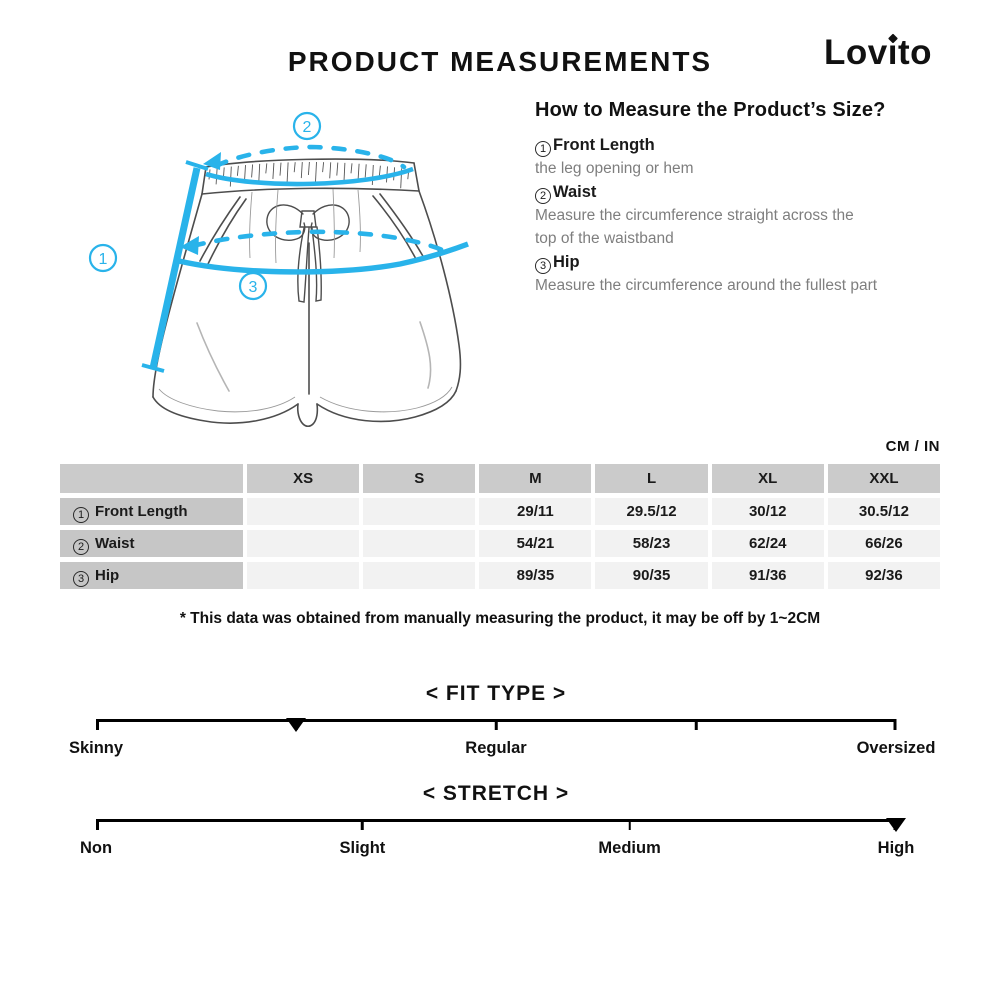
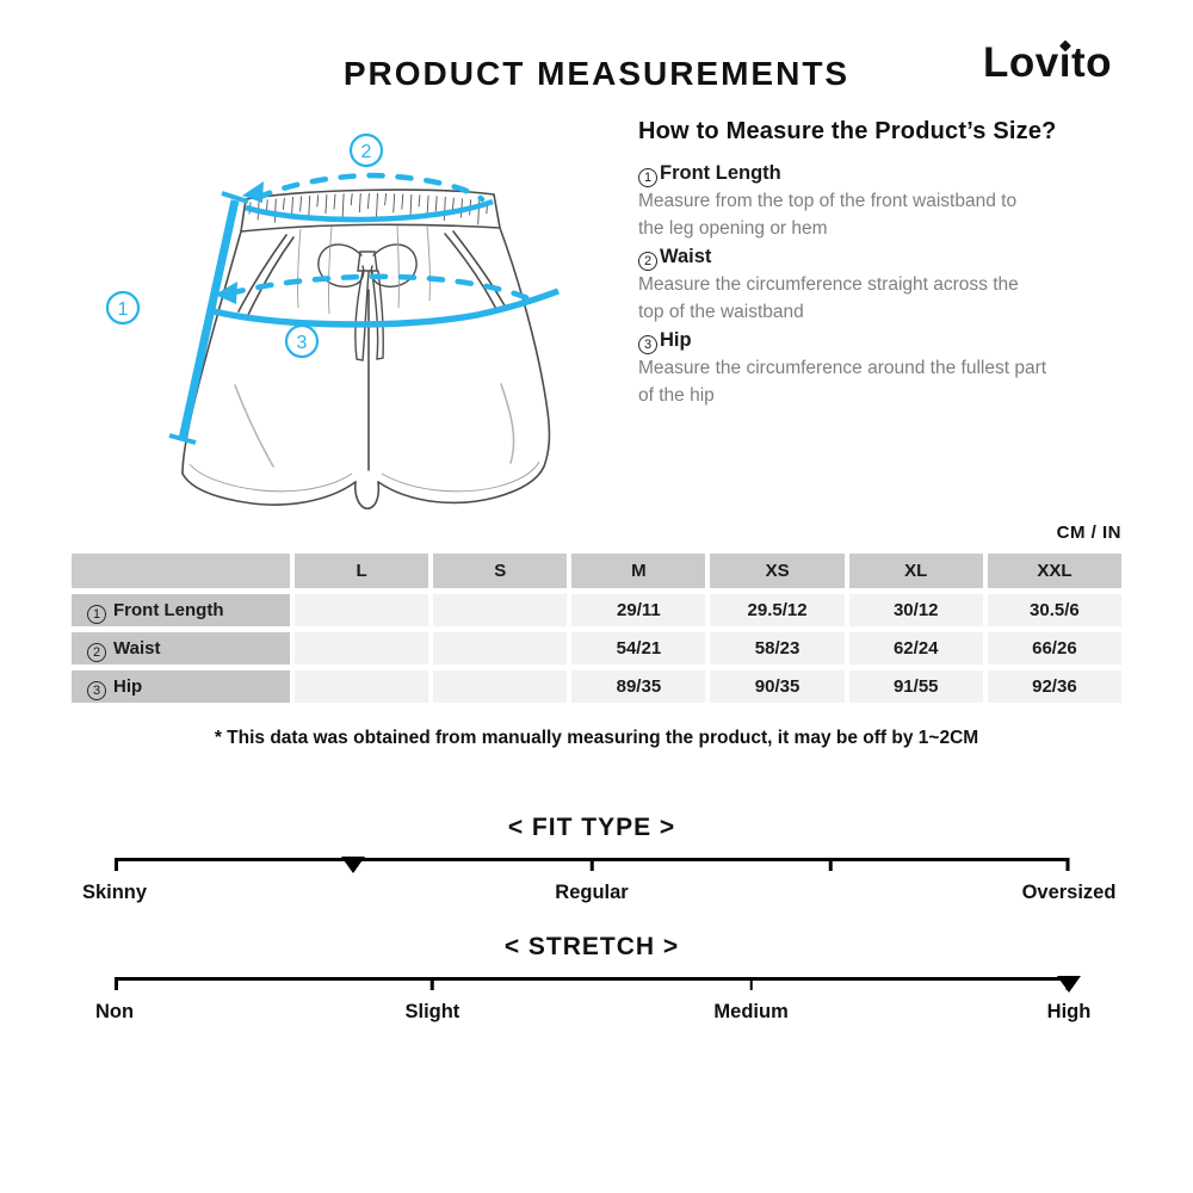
  PRODUCT MEASUREMENTS
  Lovıto
  1
  2
  3
  How to Measure the Product’s Size?
  1 Front Length
+ Measure from the top of the front waistband to
  the leg opening or hem
  2 Waist
  Measure the circumference straight across the
  top of the waistband
  3 Hip
  Measure the circumference around the fullest part
+ of the hip
  CM / IN
- XS
+ L
  S
  M
- L
+ XS
  XL
  XXL
  1 Front Length
  29/11
  29.5/12
  30/12
- 30.5/12
+ 30.5/6
  2 Waist
  54/21
  58/23
  62/24
  66/26
  3 Hip
  89/35
  90/35
- 91/36
+ 91/55
  92/36
  * This data was obtained from manually measuring the product, it may be off by 1~2CM
  < FIT TYPE >
  Skinny
  Regular
  Oversized
  < STRETCH >
  Non
  Slight
  Medium
  High
